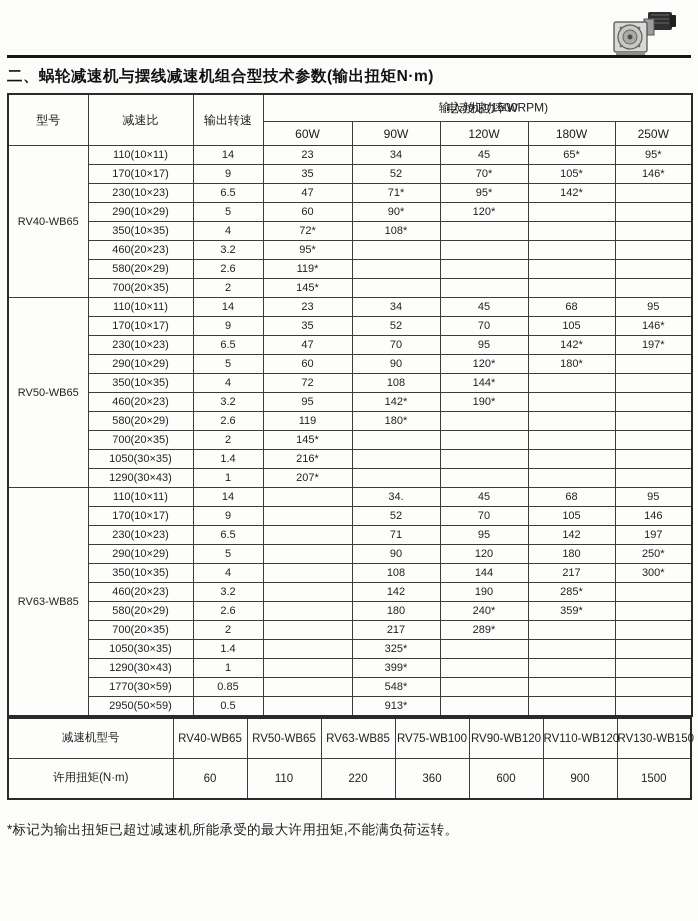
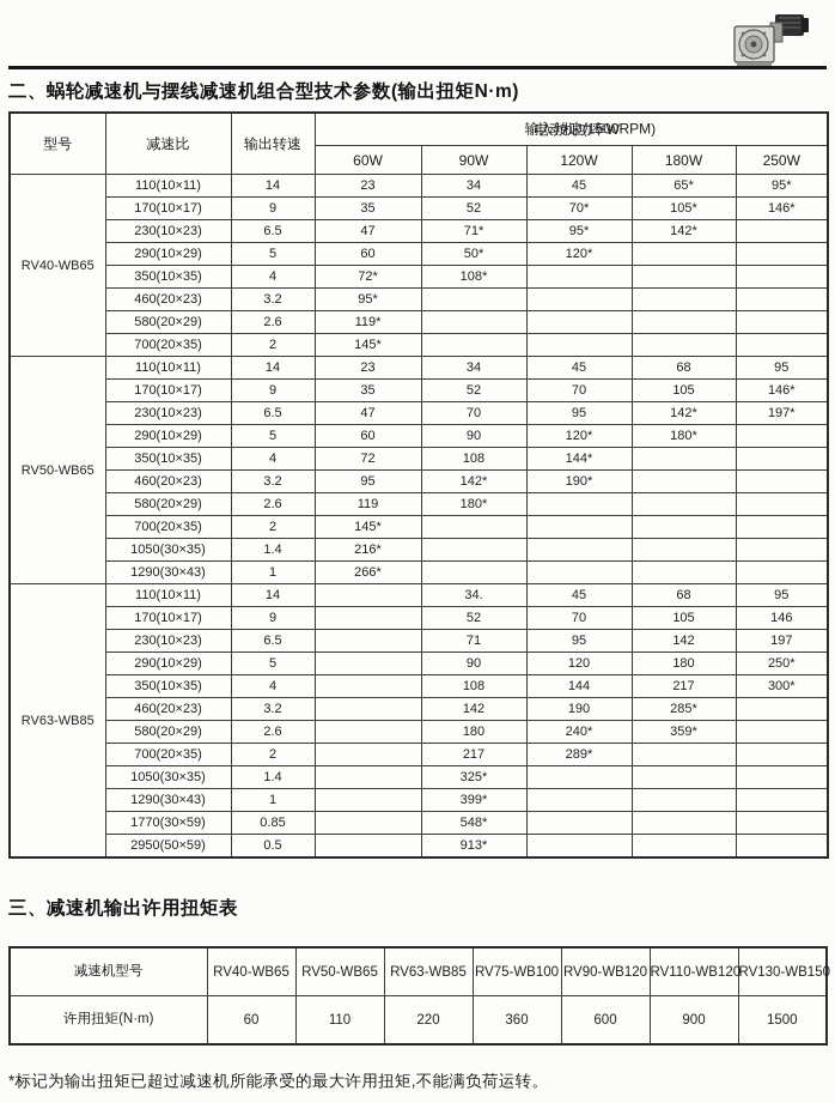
  二、蜗轮减速机与摆线减速机组合型技术参数(输出扭矩N·m)
  型号	减速比	输出转速	电动机功率W 输入转速(1500RPM)
  60W	90W	120W	180W	250W
  RV40-WB65	110(10×11)	14	23	34	45	65*	95*
  170(10×17)	9	35	52	70*	105*	146*
  230(10×23)	6.5	47	71*	95*	142*
- 290(10×29)	5	60	90*	120*
+ 290(10×29)	5	60	50*	120*
  350(10×35)	4	72*	108*
  460(20×23)	3.2	95*
  580(20×29)	2.6	119*
  700(20×35)	2	145*
  RV50-WB65	110(10×11)	14	23	34	45	68	95
  170(10×17)	9	35	52	70	105	146*
  230(10×23)	6.5	47	70	95	142*	197*
  290(10×29)	5	60	90	120*	180*
  350(10×35)	4	72	108	144*
  460(20×23)	3.2	95	142*	190*
  580(20×29)	2.6	119	180*
  700(20×35)	2	145*
  1050(30×35)	1.4	216*
- 1290(30×43)	1	207*
+ 1290(30×43)	1	266*
  RV63-WB85	110(10×11)	14		34.	45	68	95
  170(10×17)	9		52	70	105	146
  230(10×23)	6.5		71	95	142	197
  290(10×29)	5		90	120	180	250*
  350(10×35)	4		108	144	217	300*
  460(20×23)	3.2		142	190	285*
  580(20×29)	2.6		180	240*	359*
  700(20×35)	2		217	289*
  1050(30×35)	1.4		325*
  1290(30×43)	1		399*
  1770(30×59)	0.85		548*
  2950(50×59)	0.5		913*
+ 三、减速机输出许用扭矩表
  减速机型号	RV40-WB65	RV50-WB65	RV63-WB85	RV75-WB100	RV90-WB120	RV110-WB120	RV130-WB150
  许用扭矩(N·m)	60	110	220	360	600	900	1500
  *标记为输出扭矩已超过减速机所能承受的最大许用扭矩,不能满负荷运转。
